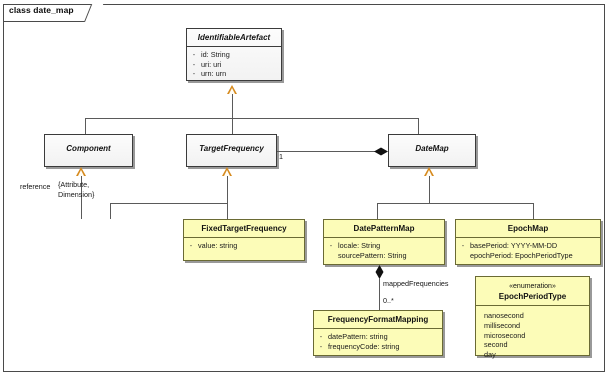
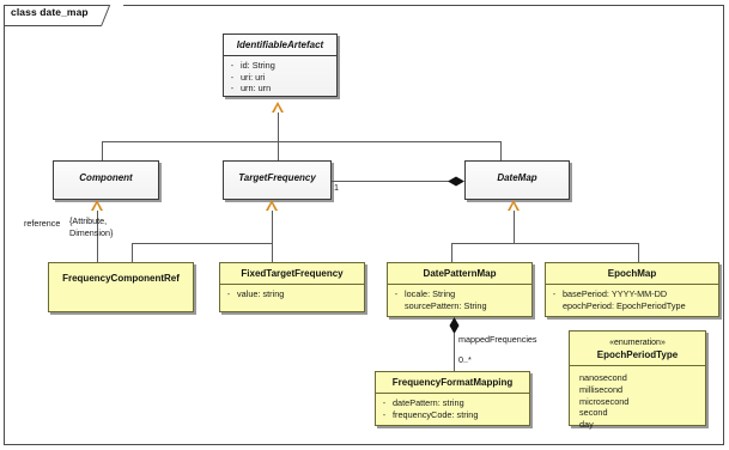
  class date_map
  IdentifiableArtefact
  -
  id: String
  -
  uri: uri
  -
  urn: urn
  Component
  TargetFrequency
  DateMap
  1
  reference
  {Attribute,
  Dimension}
+ FrequencyComponentRef
  FixedTargetFrequency
  -
  value: string
  DatePatternMap
  -
  locale: String
  sourcePattern: String
  EpochMap
  -
  basePeriod: YYYY-MM-DD
  epochPeriod: EpochPeriodType
  mappedFrequencies
  0..*
  FrequencyFormatMapping
  -
  datePattern: string
  -
  frequencyCode: string
  EpochPeriodType
  nanosecond
  millisecond
  microsecond
  second
  day
